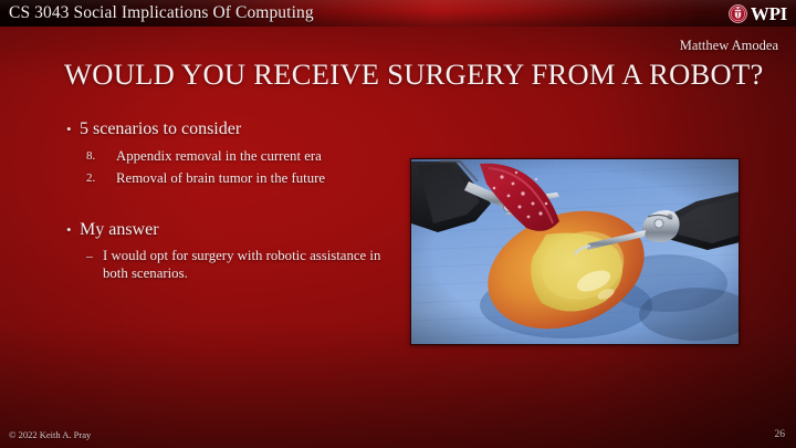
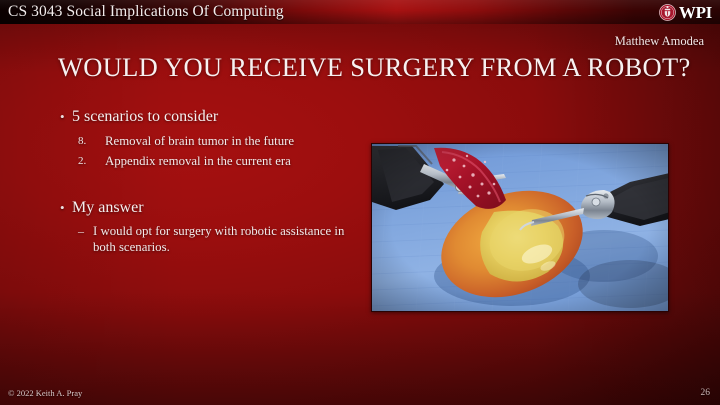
  CS 3043 Social Implications Of Computing
  WPI
  Matthew Amodea
  WOULD YOU RECEIVE SURGERY FROM A ROBOT?
  •
  5 scenarios to consider
  8.
- Appendix removal in the current era
+ Removal of brain tumor in the future
  2.
- Removal of brain tumor in the future
+ Appendix removal in the current era
  •
  My answer
  –
  I would opt for surgery with robotic assistance in both scenarios.
  © 2022 Keith A. Pray
  26
